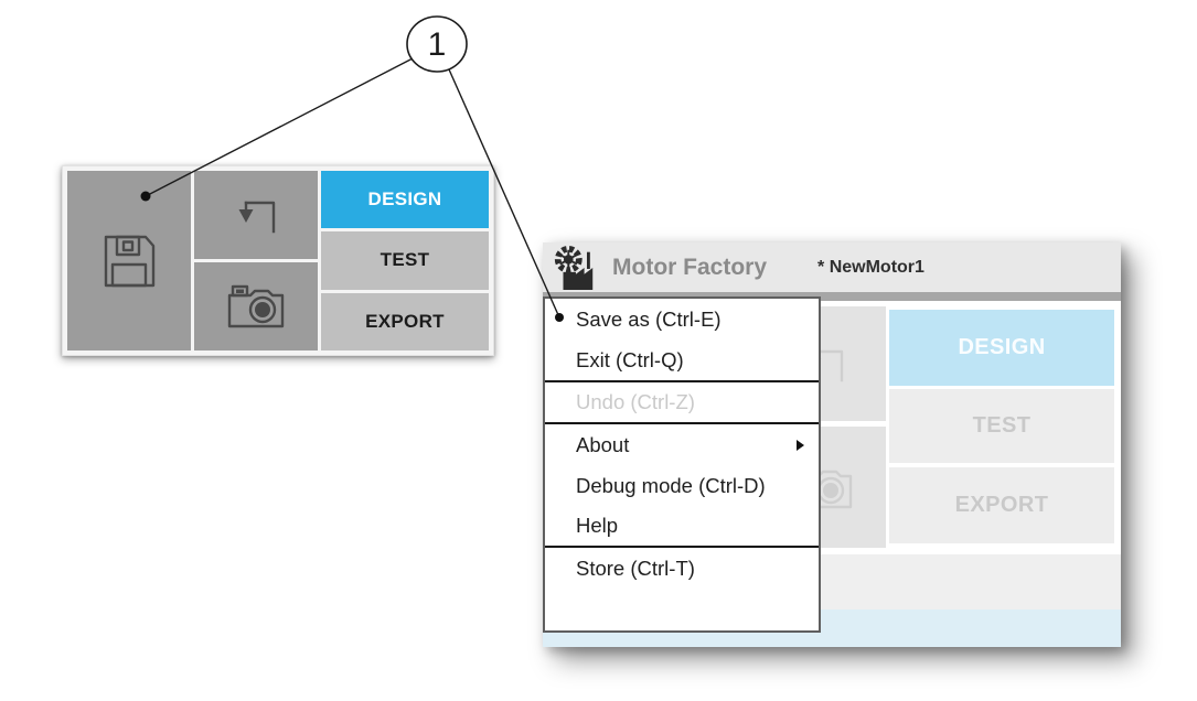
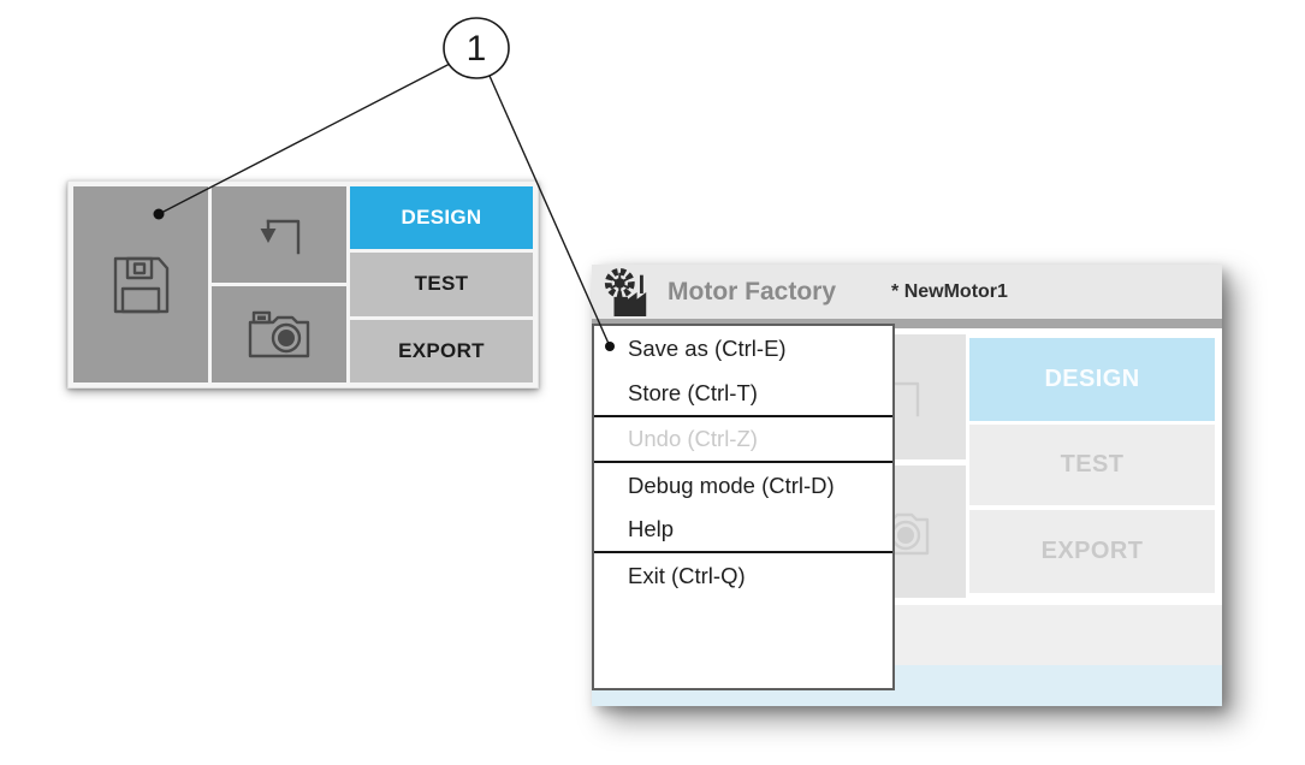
  DESIGN
  TEST
  EXPORT
  Motor Factory
  * NewMotor1
  DESIGN
  TEST
  EXPORT
  Save as (Ctrl-E)
- Exit (Ctrl-Q)
+ Store (Ctrl-T)
  Undo (Ctrl-Z)
- About
  Debug mode (Ctrl-D)
  Help
- Store (Ctrl-T)
+ Exit (Ctrl-Q)
  1
